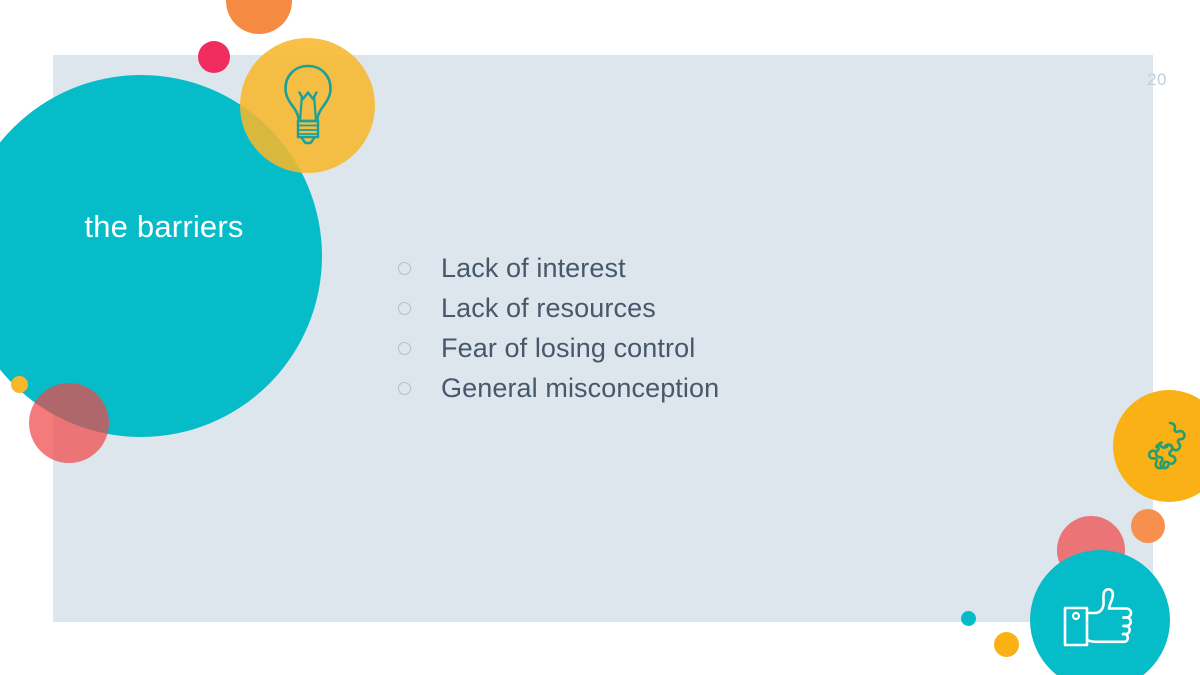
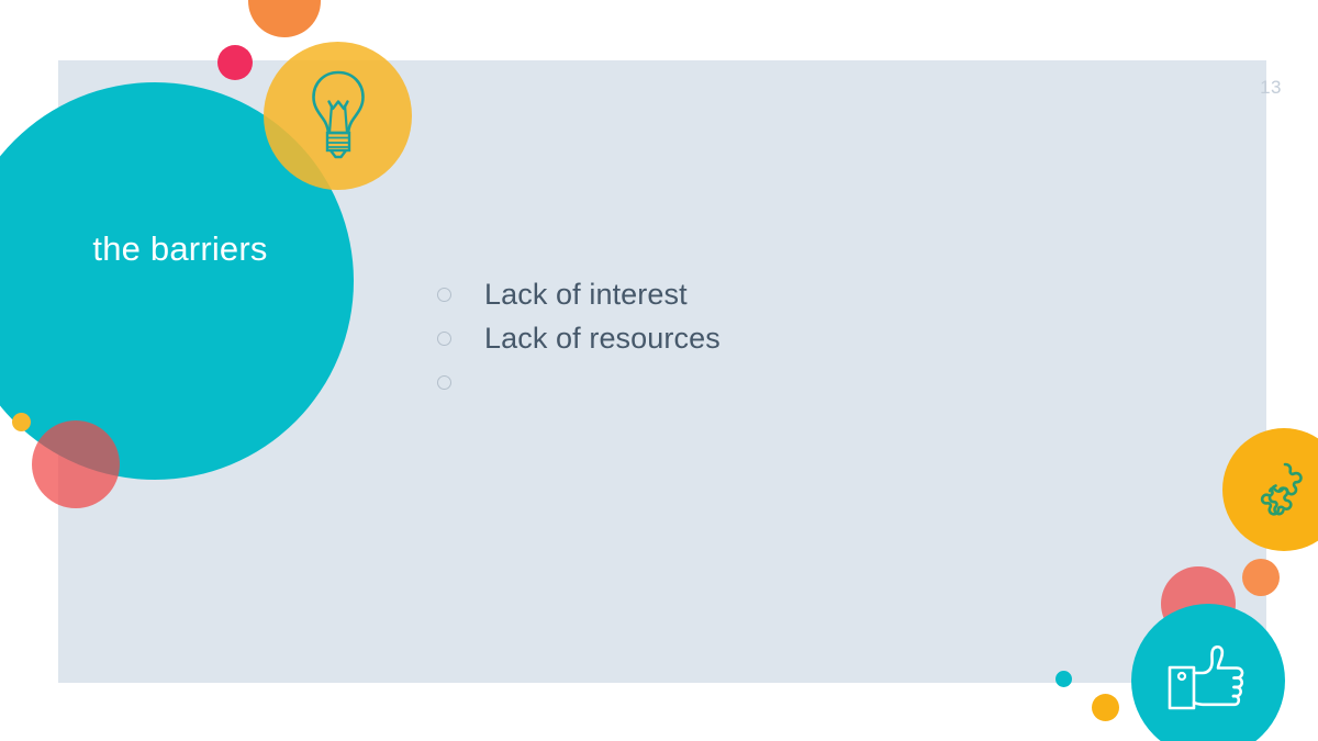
- 20
+ 13
  the barriers
  Lack of interest
  Lack of resources
- Fear of losing control
- General misconception
